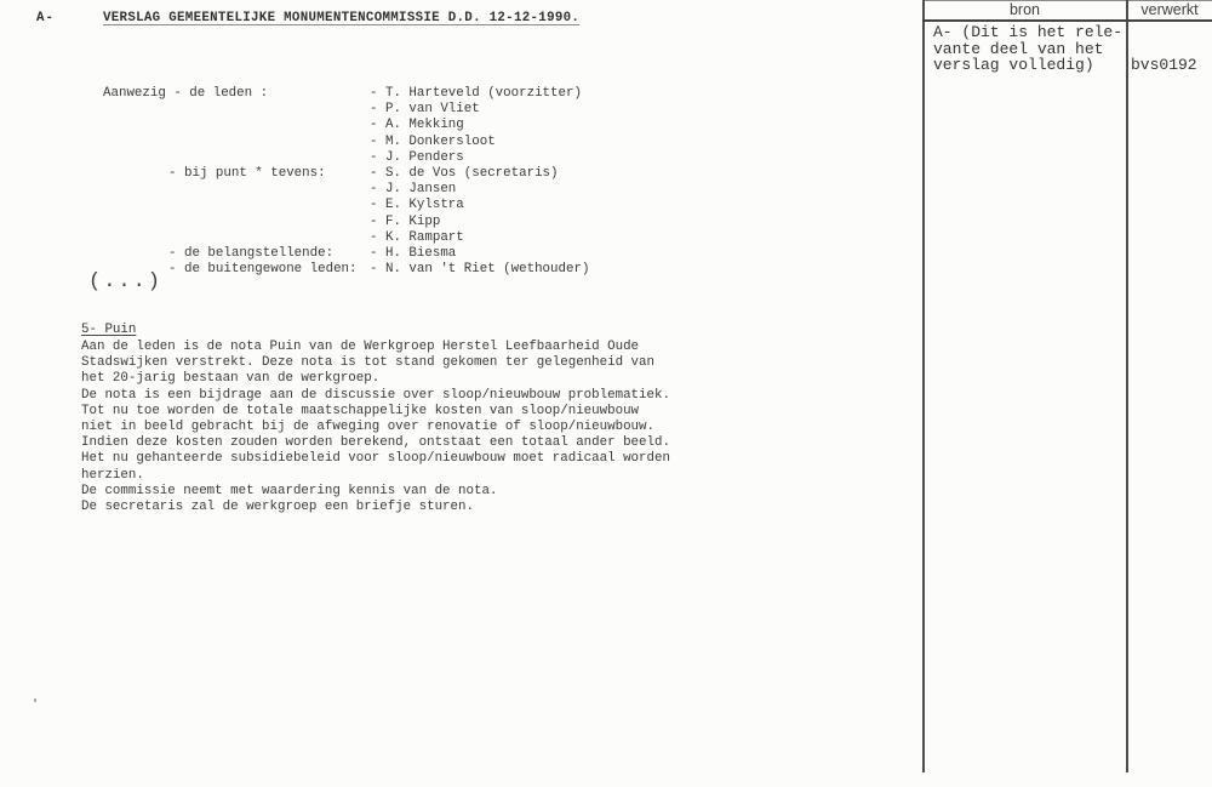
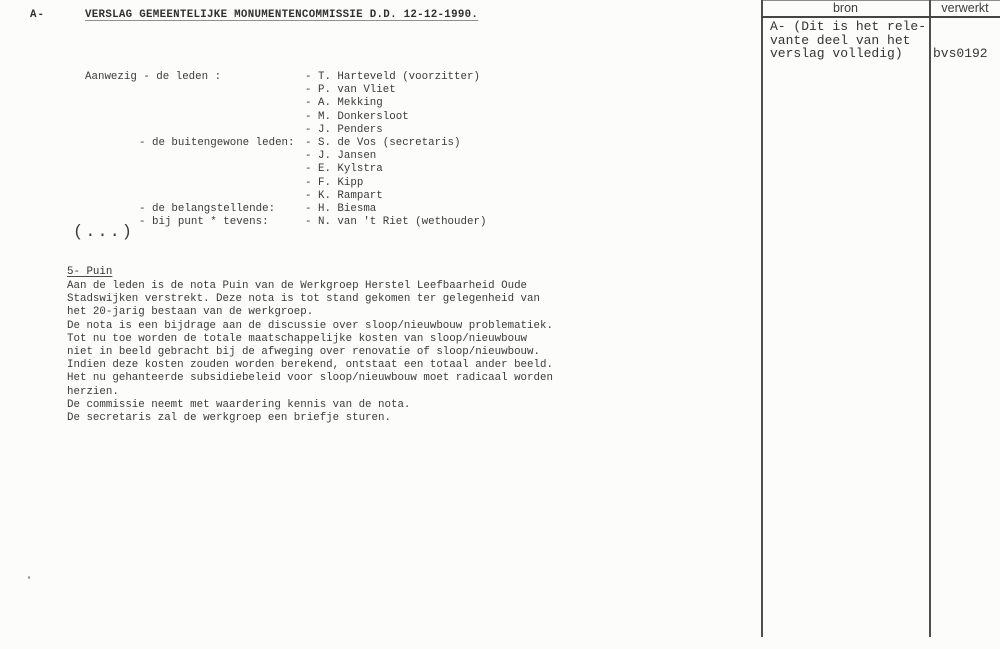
  A-
  VERSLAG GEMEENTELIJKE MONUMENTENCOMMISSIE D.D. 12-12-1990.
  Aanwezig - de leden :
  - T. Harteveld (voorzitter)
  - P. van Vliet
  - A. Mekking
  - M. Donkersloot
  - J. Penders
- - bij punt * tevens:
+ - de buitengewone leden:
  - S. de Vos (secretaris)
  - J. Jansen
  - E. Kylstra
  - F. Kipp
  - K. Rampart
  - de belangstellende:
  - H. Biesma
- - de buitengewone leden:
+ - bij punt * tevens:
  - N. van 't Riet (wethouder)
  (...)
  5- Puin
  Aan de leden is de nota Puin van de Werkgroep Herstel Leefbaarheid Oude
  Stadswijken verstrekt. Deze nota is tot stand gekomen ter gelegenheid van
  het 20-jarig bestaan van de werkgroep.
  De nota is een bijdrage aan de discussie over sloop/nieuwbouw problematiek.
  Tot nu toe worden de totale maatschappelijke kosten van sloop/nieuwbouw
  niet in beeld gebracht bij de afweging over renovatie of sloop/nieuwbouw.
  Indien deze kosten zouden worden berekend, ontstaat een totaal ander beeld.
  Het nu gehanteerde subsidiebeleid voor sloop/nieuwbouw moet radicaal worden
  herzien.
  De commissie neemt met waardering kennis van de nota.
  De secretaris zal de werkgroep een briefje sturen.
  bron
  verwerkt
  A- (Dit is het rele-
  vante deel van het
  verslag volledig)
  bvs0192
